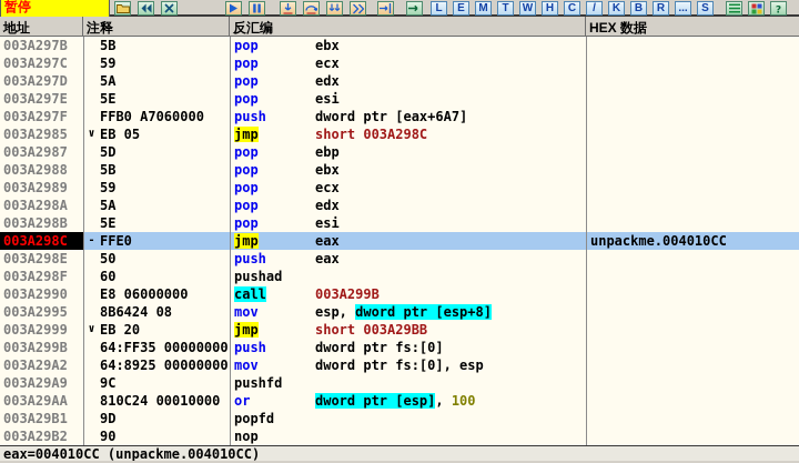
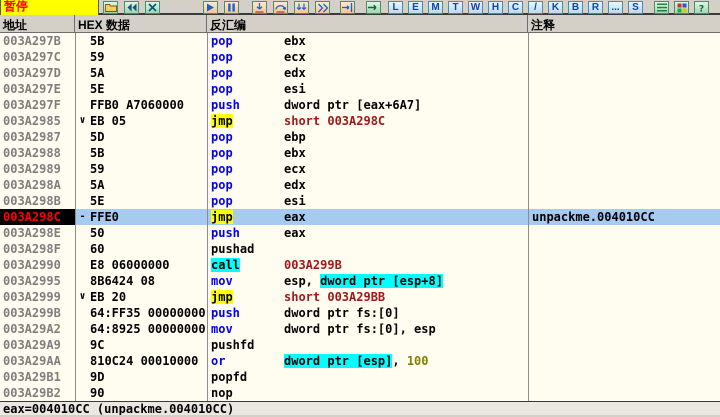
  暂停
  L
  E
  M
  T
  W
  H
  C
  /
  K
  B
  R
  ...
  S
  ?
  地址
- 注释
+ HEX 数据
  反汇编
- HEX 数据
+ 注释
  003A297B
  5B
  pop ebx
  003A297C
  59
  pop ecx
  003A297D
  5A
  pop edx
  003A297E
  5E
  pop esi
  003A297F
  FFB0 A7060000
  push dword ptr [eax+6A7]
  003A2985
  ∨
  EB 05
  jmp short 003A298C
  003A2987
  5D
  pop ebp
  003A2988
  5B
  pop ebx
  003A2989
  59
  pop ecx
  003A298A
  5A
  pop edx
  003A298B
  5E
  pop esi
  003A298C
  -
  FFE0
  jmp eax
  unpackme.004010CC
  003A298E
  50
  push eax
  003A298F
  60
  pushad
  003A2990
  E8 06000000
  call 003A299B
  003A2995
  8B6424 08
  mov esp, dword ptr [esp+8]
  003A2999
  ∨
  EB 20
  jmp short 003A29BB
  003A299B
  64:FF35 00000000
  push dword ptr fs:[0]
  003A29A2
  64:8925 00000000
  mov dword ptr fs:[0], esp
  003A29A9
  9C
  pushfd
  003A29AA
  810C24 00010000
  or dword ptr [esp], 100
  003A29B1
  9D
  popfd
  003A29B2
  90
  nop
  eax=004010CC (unpackme.004010CC)
